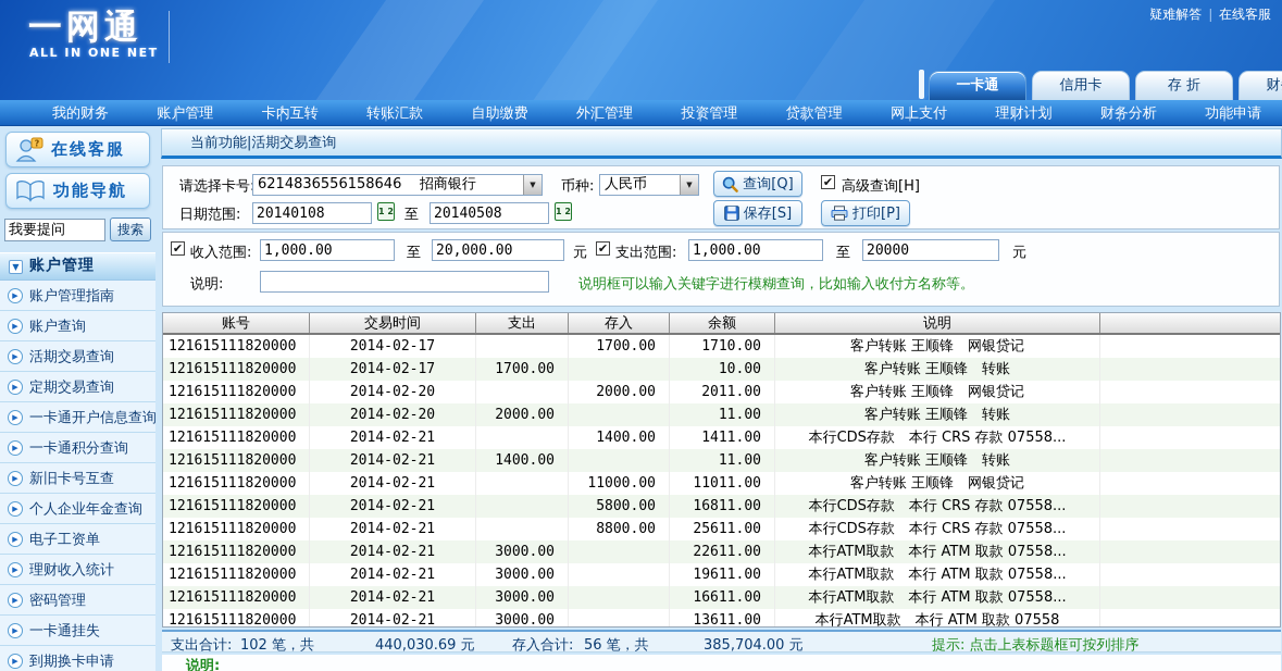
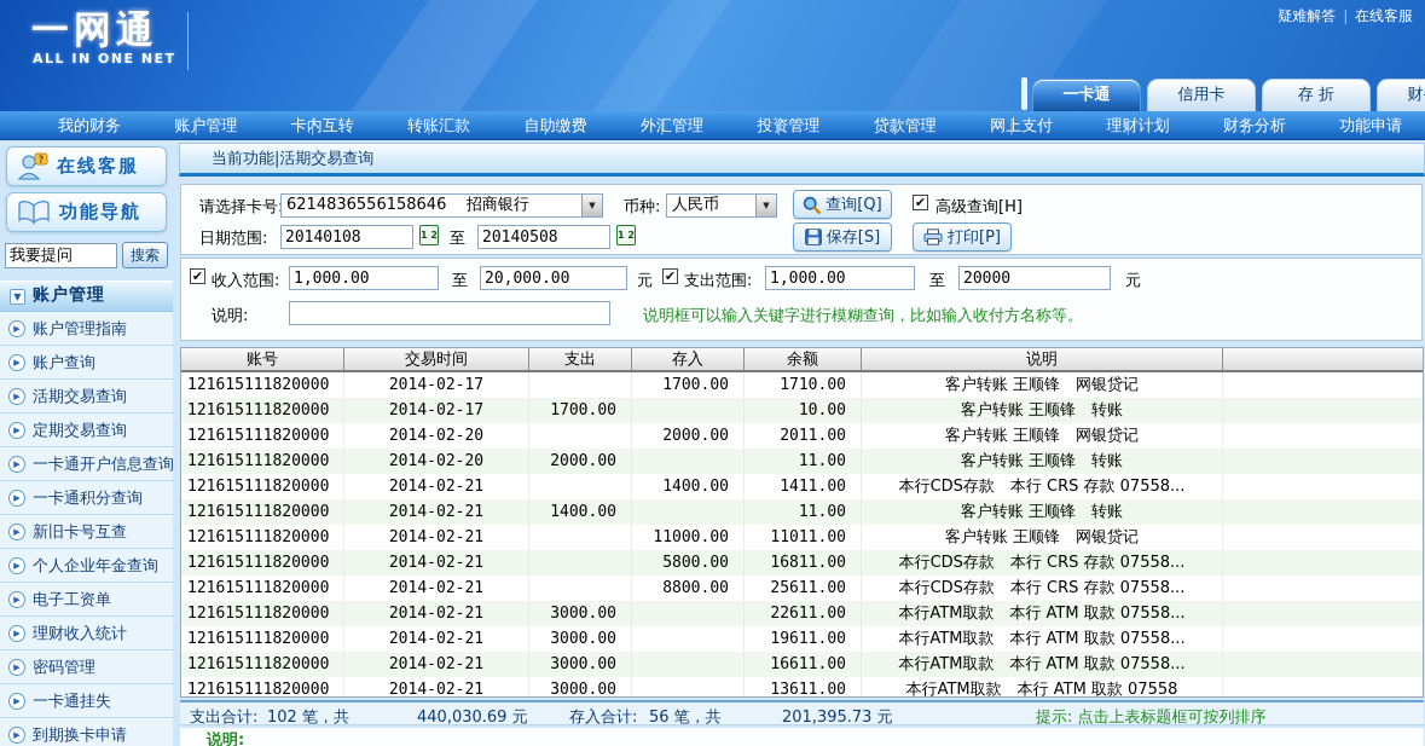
  一网通
  ALL IN ONE NET
  疑难解答 在线客服
  一卡通
  信用卡
  存 折
  我的财务
  账户管理
  卡内互转
  转账汇款
  自助缴费
  外汇管理
  投资管理
  贷款管理
  网上支付
  理财计划
  财务分析
  功能申请
  ?
  在线客服
  功能导航
  我要提问
  搜索
  ▼
  账户管理
  ▶
  账户管理指南
  ▶
  账户查询
  ▶
  活期交易查询
  ▶
  定期交易查询
  ▶
  一卡通开户信息查询
  ▶
  一卡通积分查询
  ▶
  新旧卡号互查
  ▶
  个人企业年金查询
  ▶
  电子工资单
  ▶
  理财收入统计
  ▶
  密码管理
  ▶
  一卡通挂失
  ▶
  到期换卡申请
  当前功能|活期交易查询
  请选择卡号
  6214836556158646 招商银行
  ▼
  币种:
  人民币
  ▼
  日期范围:
  20140108
  1 2
  至
  20140508
  1 2
  查询[Q]
  ✔
  高级查询[H]
  保存[S]
  打印[P]
  ✔
  收入范围:
  1,000.00
  至
  20,000.00
  元
  ✔
  支出范围:
  1,000.00
  至
  20000
  元
  说明:
  说明框可以输入关键字进行模糊查询，比如输入收付方名称等。
  账号
  交易时间
  支出
  存入
  余额
  说明
  121615111820000
  2014-02-17
  1700.00
  1710.00
  客户转账 王顺锋 网银贷记
  121615111820000
  2014-02-17
  1700.00
  10.00
  客户转账 王顺锋 转账
  121615111820000
  2014-02-20
  2000.00
  2011.00
  客户转账 王顺锋 网银贷记
  121615111820000
  2014-02-20
  2000.00
  11.00
  客户转账 王顺锋 转账
  121615111820000
  2014-02-21
  1400.00
  1411.00
  本行CDS存款 本行 CRS 存款 07558...
  121615111820000
  2014-02-21
  1400.00
  11.00
  客户转账 王顺锋 转账
  121615111820000
  2014-02-21
  11000.00
  11011.00
  客户转账 王顺锋 网银贷记
  121615111820000
  2014-02-21
  5800.00
  16811.00
  本行CDS存款 本行 CRS 存款 07558...
  121615111820000
  2014-02-21
  8800.00
  25611.00
  本行CDS存款 本行 CRS 存款 07558...
  121615111820000
  2014-02-21
  3000.00
  22611.00
  本行ATM取款 本行 ATM 取款 07558...
  121615111820000
  2014-02-21
  3000.00
  19611.00
  本行ATM取款 本行 ATM 取款 07558...
  121615111820000
  2014-02-21
  3000.00
  16611.00
  本行ATM取款 本行 ATM 取款 07558...
  121615111820000
  2014-02-21
  3000.00
  13611.00
  本行ATM取款 本行 ATM 取款 07558
  支出合计:
  102 笔，共
  440,030.69 元
  存入合计:
  56 笔，共
- 385,704.00 元
+ 201,395.73 元
  提示: 点击上表标题框可按列排序
  说明:
